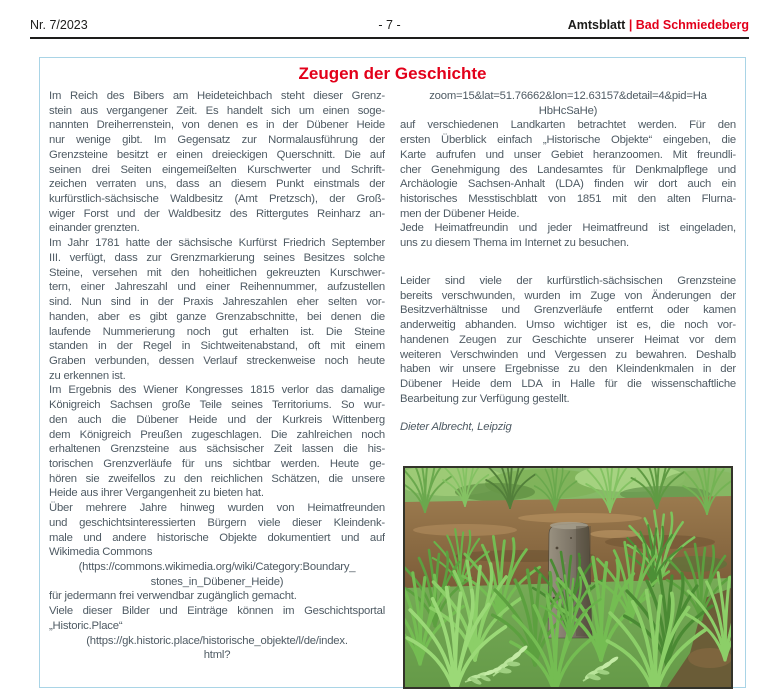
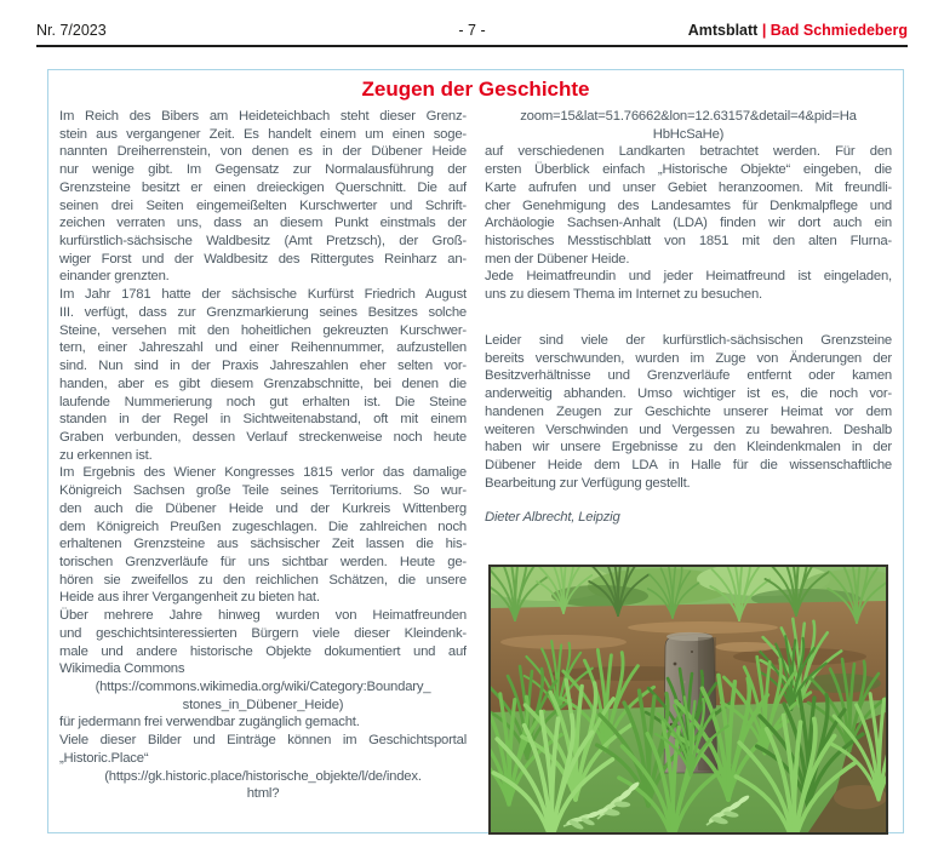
  Nr. 7/2023
  - 7 -
  Amtsblatt | Bad Schmiedeberg
  Zeugen der Geschichte
  Im Reich des Bibers am Heideteichbach steht dieser Grenz-
- stein aus vergangener Zeit. Es handelt sich um einen soge-
+ stein aus vergangener Zeit. Es handelt einem um einen soge-
  nannten Dreiherrenstein, von denen es in der Dübener Heide
  nur wenige gibt. Im Gegensatz zur Normalausführung der
  Grenzsteine besitzt er einen dreieckigen Querschnitt. Die auf
  seinen drei Seiten eingemeißelten Kurschwerter und Schrift-
  zeichen verraten uns, dass an diesem Punkt einstmals der
  kurfürstlich-sächsische Waldbesitz (Amt Pretzsch), der Groß-
  wiger Forst und der Waldbesitz des Rittergutes Reinharz an-
  einander grenzten.
- Im Jahr 1781 hatte der sächsische Kurfürst Friedrich September
+ Im Jahr 1781 hatte der sächsische Kurfürst Friedrich August
  III. verfügt, dass zur Grenzmarkierung seines Besitzes solche
  Steine, versehen mit den hoheitlichen gekreuzten Kurschwer-
  tern, einer Jahreszahl und einer Reihennummer, aufzustellen
  sind. Nun sind in der Praxis Jahreszahlen eher selten vor-
- handen, aber es gibt ganze Grenzabschnitte, bei denen die
+ handen, aber es gibt diesem Grenzabschnitte, bei denen die
  laufende Nummerierung noch gut erhalten ist. Die Steine
  standen in der Regel in Sichtweitenabstand, oft mit einem
  Graben verbunden, dessen Verlauf streckenweise noch heute
  zu erkennen ist.
  Im Ergebnis des Wiener Kongresses 1815 verlor das damalige
  Königreich Sachsen große Teile seines Territoriums. So wur-
  den auch die Dübener Heide und der Kurkreis Wittenberg
  dem Königreich Preußen zugeschlagen. Die zahlreichen noch
  erhaltenen Grenzsteine aus sächsischer Zeit lassen die his-
  torischen Grenzverläufe für uns sichtbar werden. Heute ge-
  hören sie zweifellos zu den reichlichen Schätzen, die unsere
  Heide aus ihrer Vergangenheit zu bieten hat.
  Über mehrere Jahre hinweg wurden von Heimatfreunden
  und geschichtsinteressierten Bürgern viele dieser Kleindenk-
  male und andere historische Objekte dokumentiert und auf
  Wikimedia Commons
  (https://commons.wikimedia.org/wiki/Category:Boundary_
  stones_in_Dübener_Heide)
  für jedermann frei verwendbar zugänglich gemacht.
  Viele dieser Bilder und Einträge können im Geschichtsportal
  „Historic.Place“
  (https://gk.historic.place/historische_objekte/l/de/index.
  html?
  zoom=15&lat=51.76662&lon=12.63157&detail=4&pid=Ha
  HbHcSaHe)
  auf verschiedenen Landkarten betrachtet werden. Für den
  ersten Überblick einfach „Historische Objekte“ eingeben, die
  Karte aufrufen und unser Gebiet heranzoomen. Mit freundli-
  cher Genehmigung des Landesamtes für Denkmalpflege und
  Archäologie Sachsen-Anhalt (LDA) finden wir dort auch ein
  historisches Messtischblatt von 1851 mit den alten Flurna-
  men der Dübener Heide.
  Jede Heimatfreundin und jeder Heimatfreund ist eingeladen,
  uns zu diesem Thema im Internet zu besuchen.
  Leider sind viele der kurfürstlich-sächsischen Grenzsteine
  bereits verschwunden, wurden im Zuge von Änderungen der
  Besitzverhältnisse und Grenzverläufe entfernt oder kamen
  anderweitig abhanden. Umso wichtiger ist es, die noch vor-
  handenen Zeugen zur Geschichte unserer Heimat vor dem
  weiteren Verschwinden und Vergessen zu bewahren. Deshalb
  haben wir unsere Ergebnisse zu den Kleindenkmalen in der
  Dübener Heide dem LDA in Halle für die wissenschaftliche
  Bearbeitung zur Verfügung gestellt.
  Dieter Albrecht, Leipzig
